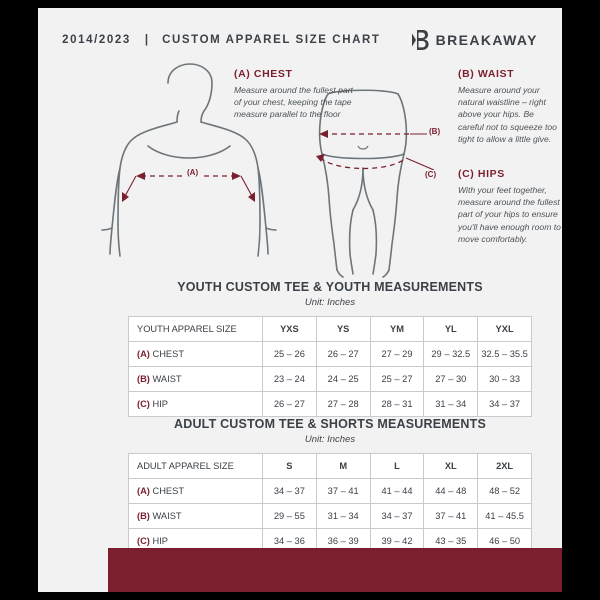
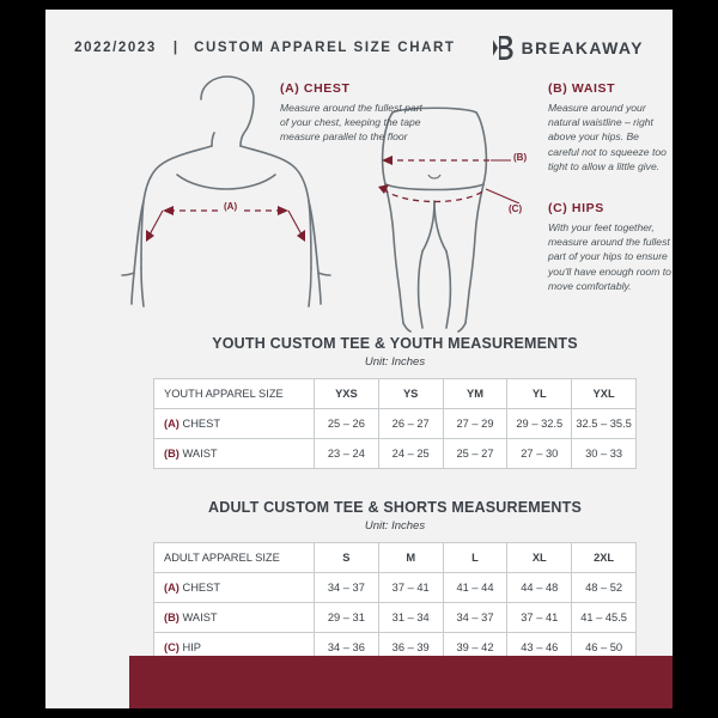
- 2014/2023
+ 2022/2023
  |
  CUSTOM APPAREL SIZE CHART
  BREAKAWAY
  (A)
  (B)
  (C)
  (A) CHEST
  Measure around the fullest part of your chest, keeping the tape measure parallel to the floor
  (B) WAIST
  Measure around your natural waistline – right above your hips. Be careful not to squeeze too tight to allow a little give.
  (C) HIPS
  With your feet together, measure around the fullest part of your hips to ensure you'll have enough room to move comfortably.
  YOUTH CUSTOM TEE & YOUTH MEASUREMENTS
  Unit: Inches
  YOUTH APPAREL SIZE	YXS	YS	YM	YL	YXL
  (A) CHEST	25 – 26	26 – 27	27 – 29	29 – 32.5	32.5 – 35.5
  (B) WAIST	23 – 24	24 – 25	25 – 27	27 – 30	30 – 33
- (C) HIP	26 – 27	27 – 28	28 – 31	31 – 34	34 – 37
  ADULT CUSTOM TEE & SHORTS MEASUREMENTS
  Unit: Inches
  ADULT APPAREL SIZE	S	M	L	XL	2XL
  (A) CHEST	34 – 37	37 – 41	41 – 44	44 – 48	48 – 52
- (B) WAIST	29 – 55	31 – 34	34 – 37	37 – 41	41 – 45.5
+ (B) WAIST	29 – 31	31 – 34	34 – 37	37 – 41	41 – 45.5
- (C) HIP	34 – 36	36 – 39	39 – 42	43 – 35	46 – 50
+ (C) HIP	34 – 36	36 – 39	39 – 42	43 – 46	46 – 50
